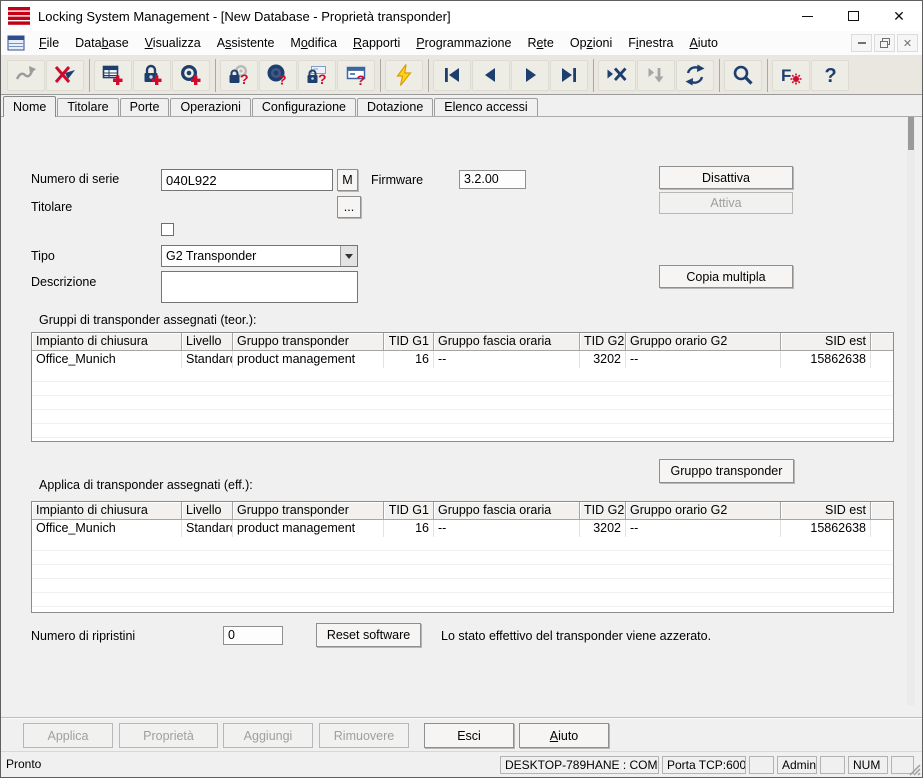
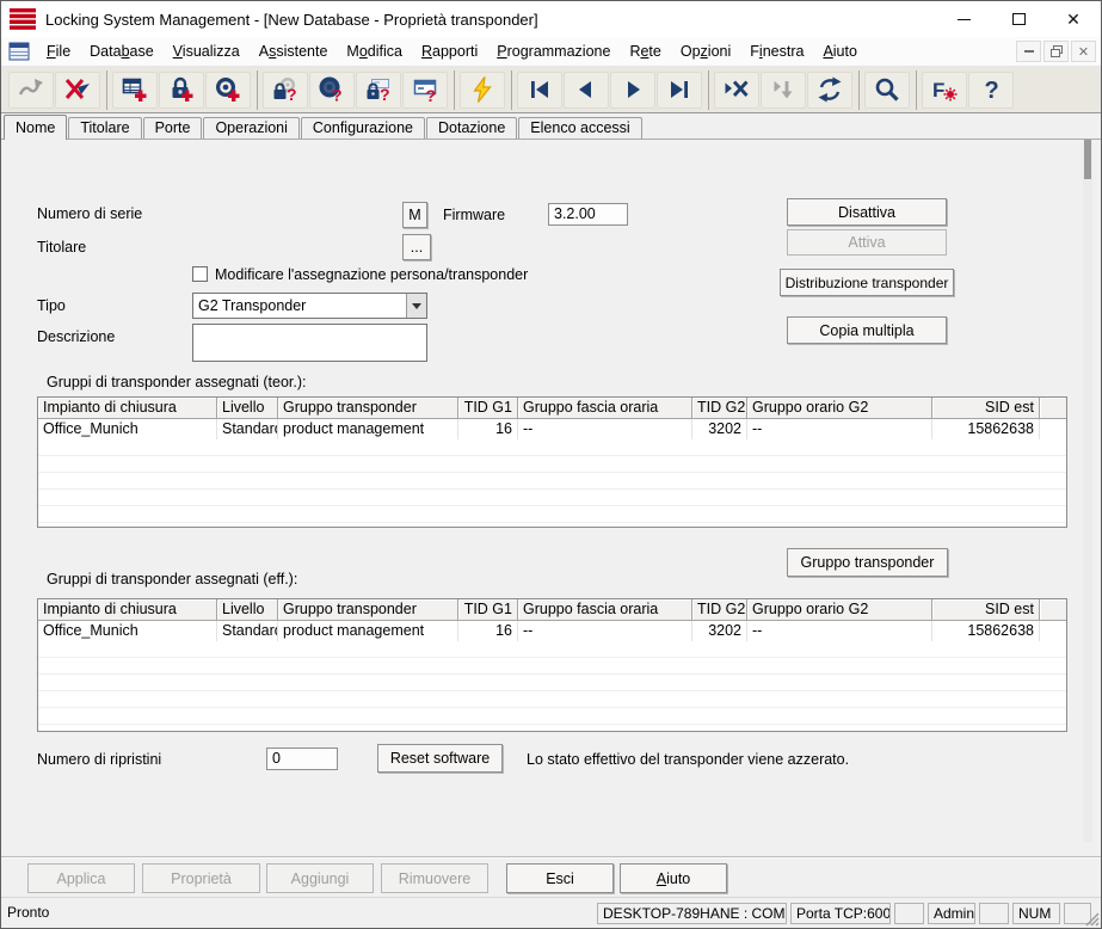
  Locking System Management - [New Database - Proprietà transponder]
  ✕
  File
  Database
  Visualizza
  Assistente
  Modifica
  Rapporti
  Programmazione
  Rete
  Opzioni
  Finestra
  Aiuto
  ✕
  ?
  ?
  ?
  ?
  F
  ?
  Nome
  Titolare
  Porte
  Operazioni
  Configurazione
  Dotazione
  Elenco accessi
  Numero di serie
- 040L922
  M
  Firmware
  3.2.00
  Disattiva
  Titolare
  ...
  Attiva
+ Modificare l'assegnazione persona/transponder
+ Distribuzione transponder
  Tipo
  G2 Transponder
  Copia multipla
  Descrizione
  Gruppi di transponder assegnati (teor.):
  Impianto di chiusura
  Livello
  Gruppo transponder
  TID G1
  Gruppo fascia oraria
  TID G2
  Gruppo orario G2
  SID est
  Office_Munich
  Standar
  product management
  16
  --
  3202
  --
  15862638
  Gruppo transponder
- Applica di transponder assegnati (eff.):
+ Gruppi di transponder assegnati (eff.):
  Impianto di chiusura
  Livello
  Gruppo transponder
  TID G1
  Gruppo fascia oraria
  TID G2
  Gruppo orario G2
  SID est
  Office_Munich
  Standar
  product management
  16
  --
  3202
  --
  15862638
  Numero di ripristini
  0
  Reset software
  Lo stato effettivo del transponder viene azzerato.
  Applica
  Proprietà
  Aggiungi
  Rimuovere
  Esci
  A
  iuto
  Pronto
  DESKTOP-789HANE : COM
  Porta TCP:600
  Admin
  NUM
